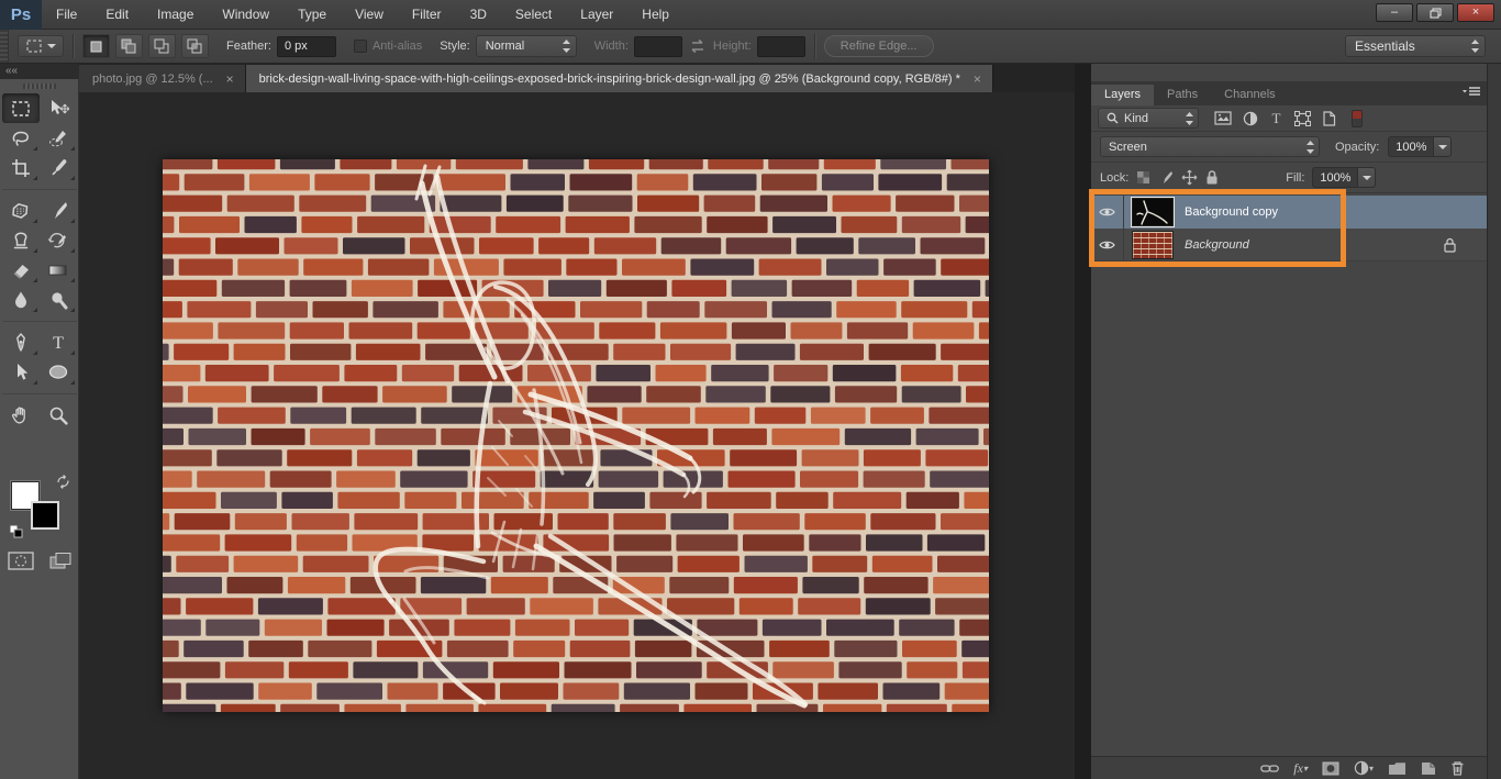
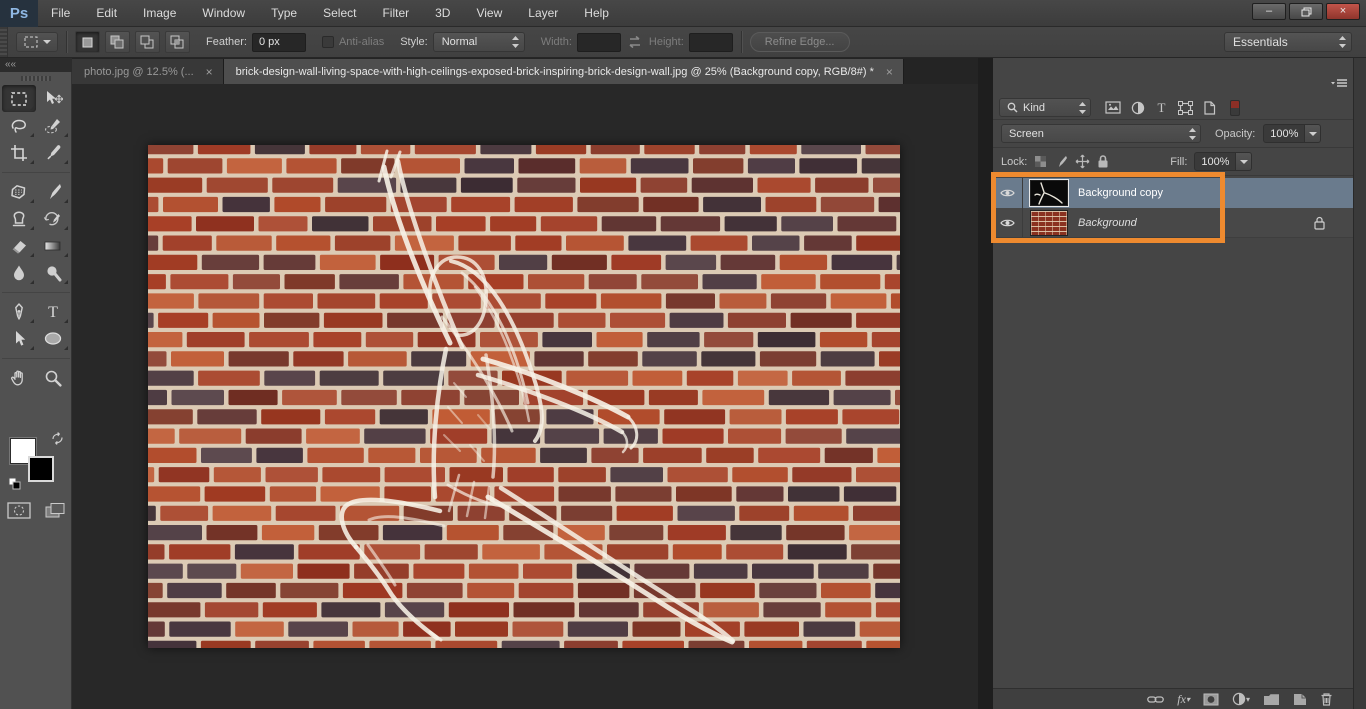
  Ps
  File
  Edit
  Image
  Window
  Type
- View
+ Select
  Filter
  3D
- Select
+ View
  Layer
  Help
  –
  ×
  Feather:
  0 px
  Anti-alias
  Style:
  Normal
  Width:
  Height:
  Refine Edge...
  Essentials
  ««
  photo.jpg @ 12.5% (...
  ×
  brick-design-wall-living-space-with-high-ceilings-exposed-brick-inspiring-brick-design-wall.jpg @ 25% (Background copy, RGB/8#) *
  ×
  T
- Layers
- Paths
- Channels
  Kind
  T
  Screen
  Opacity:
  100%
  Lock:
  Fill:
  100%
  Background copy
  Background
  fx
  ▾
  ▾
